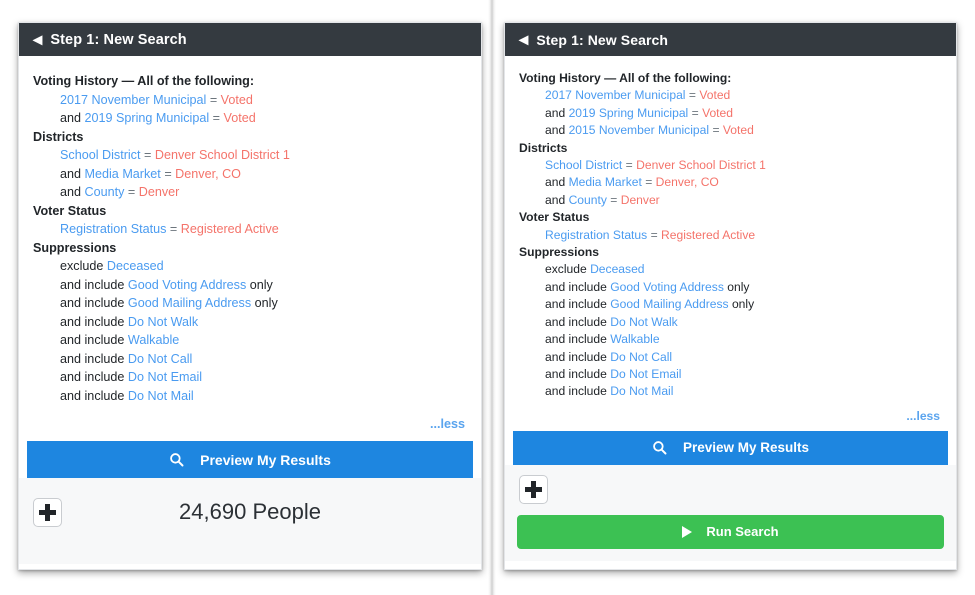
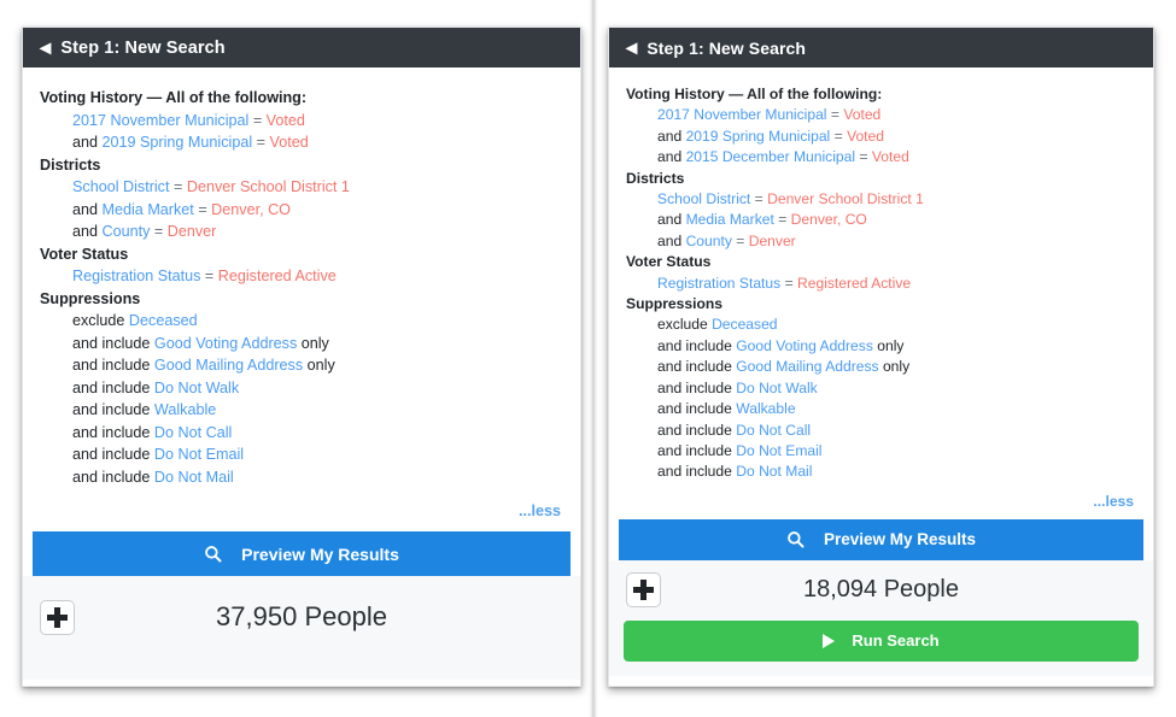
  ◀
  Step 1: New Search
  Voting History — All of the following:
  2017 November Municipal = Voted
  and 2019 Spring Municipal = Voted
  Districts
  School District = Denver School District 1
  and Media Market = Denver, CO
  and County = Denver
  Voter Status
  Registration Status = Registered Active
  Suppressions
  exclude Deceased
  and include Good Voting Address only
  and include Good Mailing Address only
  and include Do Not Walk
  and include Walkable
  and include Do Not Call
  and include Do Not Email
  and include Do Not Mail
  ...less
  Preview My Results
- 24,690 People
+ 37,950 People
  ◀
  Step 1: New Search
  Voting History — All of the following:
  2017 November Municipal = Voted
  and 2019 Spring Municipal = Voted
- and 2015 November Municipal = Voted
+ and 2015 December Municipal = Voted
  Districts
  School District = Denver School District 1
  and Media Market = Denver, CO
  and County = Denver
  Voter Status
  Registration Status = Registered Active
  Suppressions
  exclude Deceased
  and include Good Voting Address only
  and include Good Mailing Address only
  and include Do Not Walk
  and include Walkable
  and include Do Not Call
  and include Do Not Email
  and include Do Not Mail
  ...less
  Preview My Results
+ 18,094 People
  Run Search
